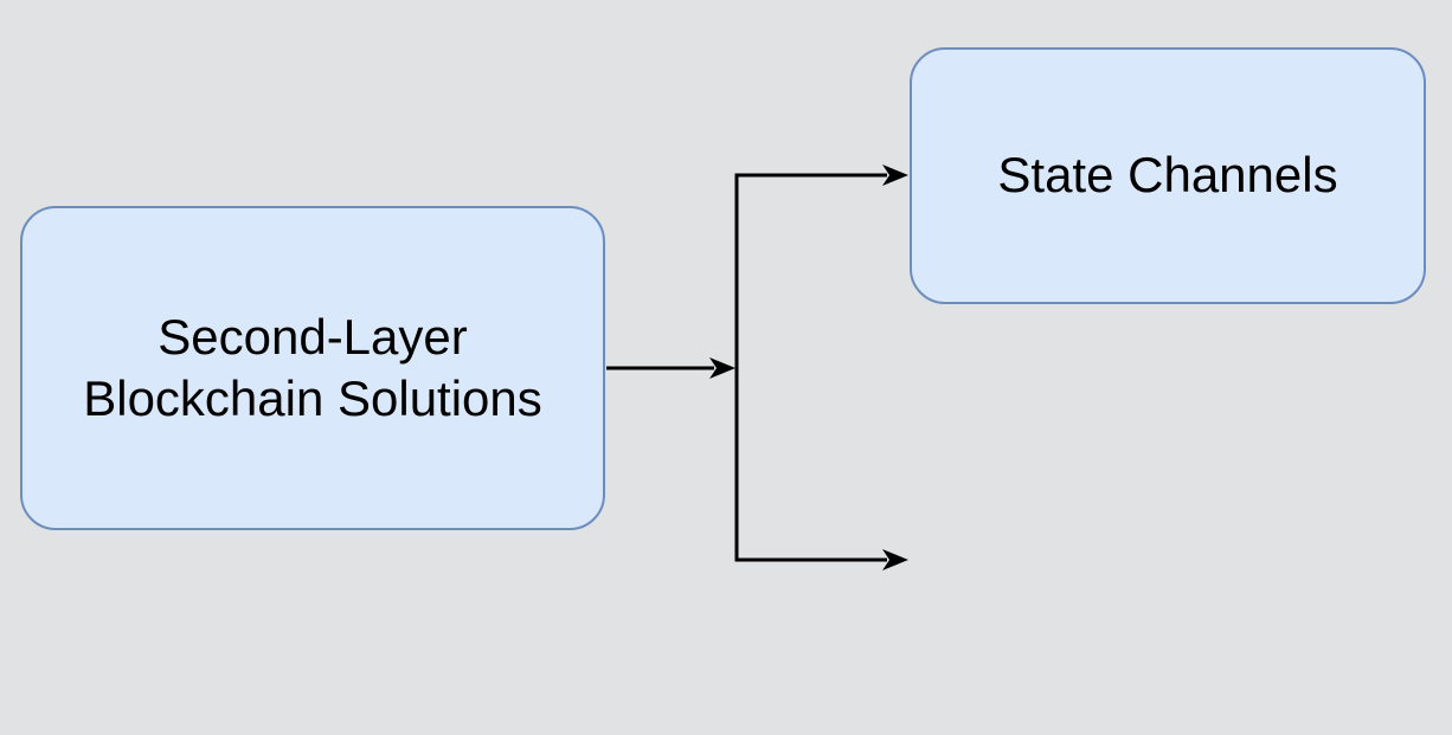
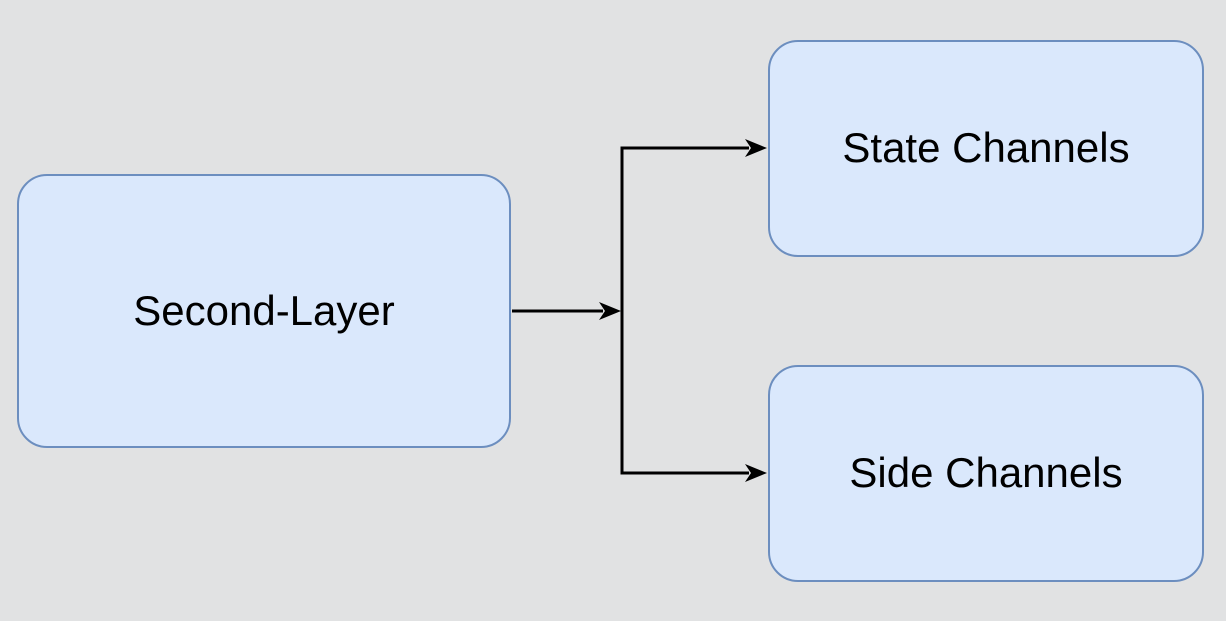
  Second-Layer
- Blockchain Solutions
  State Channels
+ Side Channels
